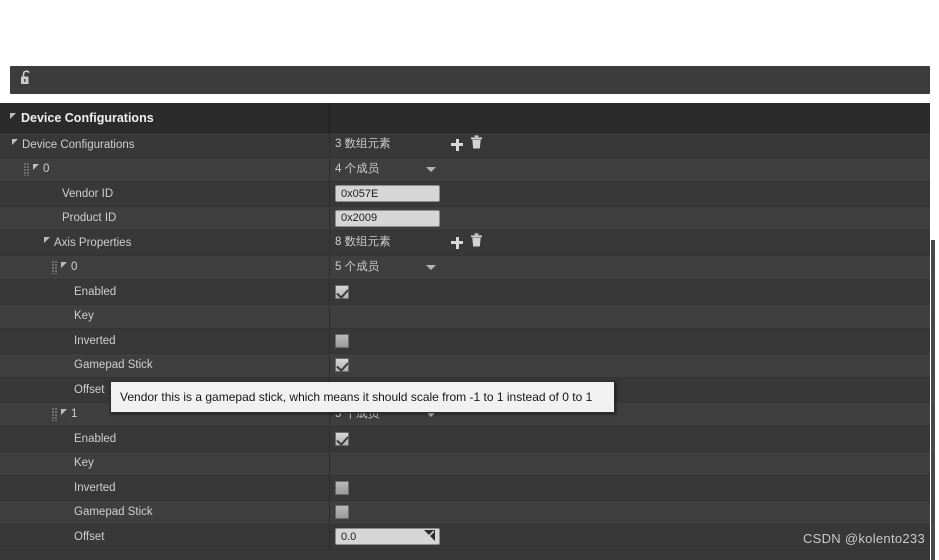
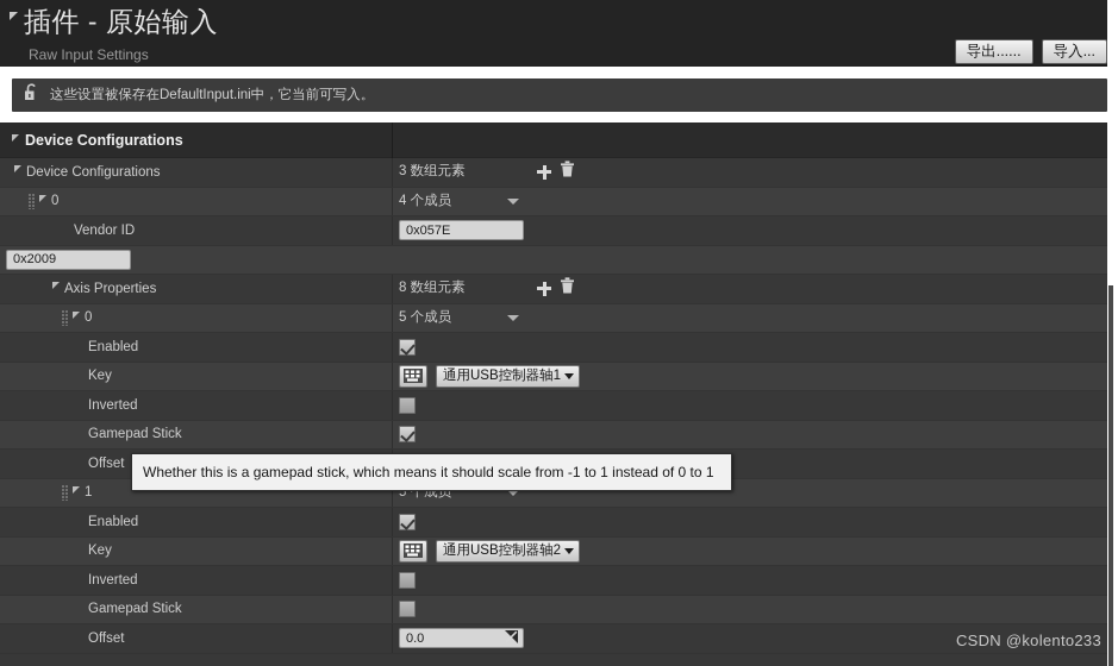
+ 插件 - 原始输入
+ Raw Input Settings
+ 导出......
+ 导入...
+ 这些设置被保存在DefaultInput.ini中，它当前可写入。
  Device Configurations
  Device Configurations
  3 数组元素
  0
  4 个成员
  Vendor ID
  0x057E
- Product ID
  0x2009
  Axis Properties
  8 数组元素
  0
  5 个成员
  Enabled
  Key
+ 通用USB控制器轴1
  Inverted
  Gamepad Stick
  Offset
  1
  5 个成员
  Enabled
  Key
+ 通用USB控制器轴2
  Inverted
  Gamepad Stick
  Offset
  0.0
- Vendor this is a gamepad stick, which means it should scale from -1 to 1 instead of 0 to 1
+ Whether this is a gamepad stick, which means it should scale from -1 to 1 instead of 0 to 1
  CSDN @kolento233
